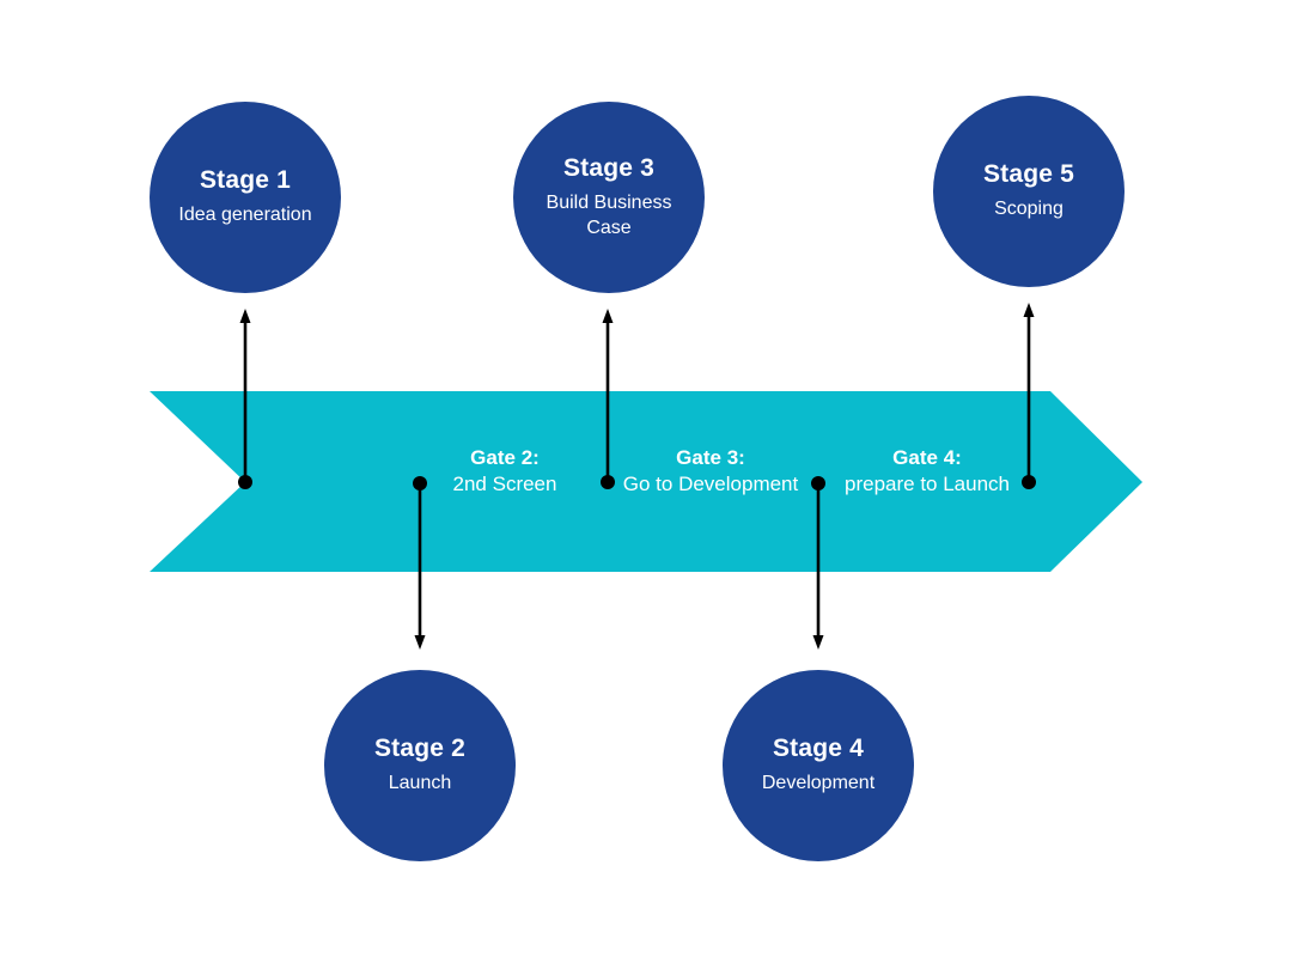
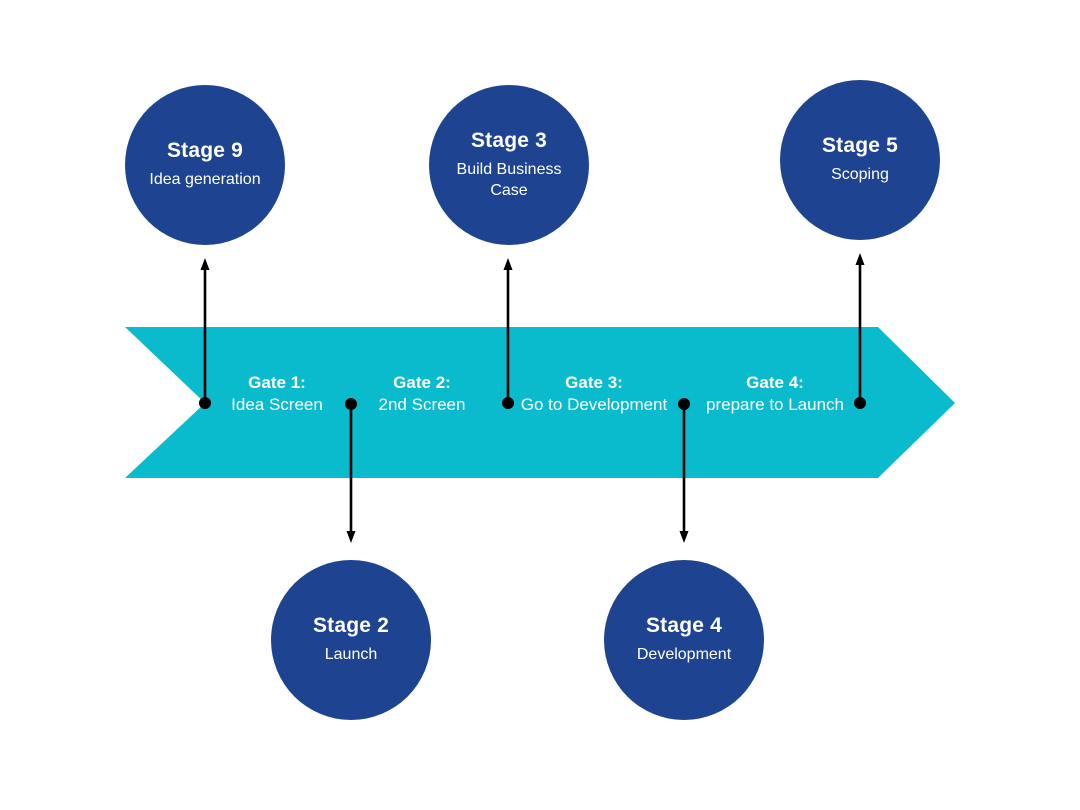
- Stage 1
+ Stage 9
  Idea generation
  Stage 3
  Build Business Case
  Stage 5
  Scoping
  Stage 2
  Launch
  Stage 4
  Development
+ Gate 1:
+ Idea Screen
  Gate 2:
  2nd Screen
  Gate 3:
  Go to Development
  Gate 4:
  prepare to Launch
